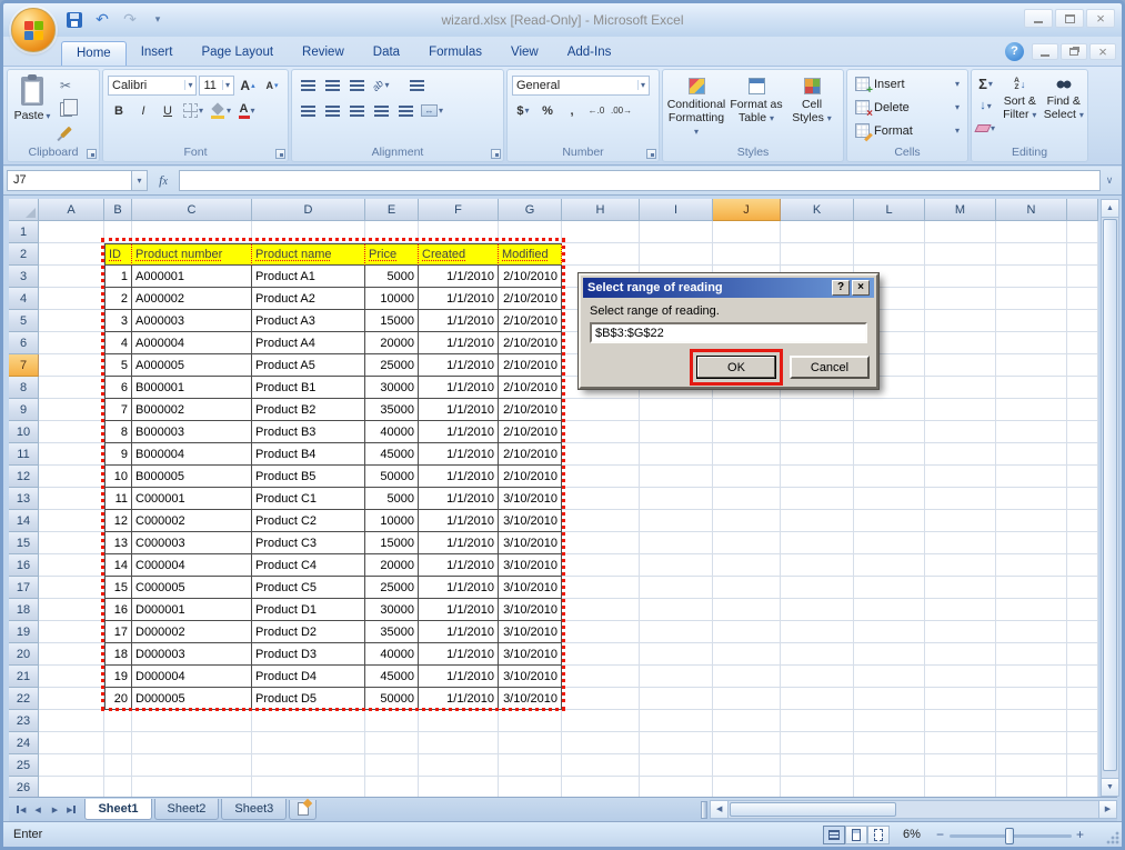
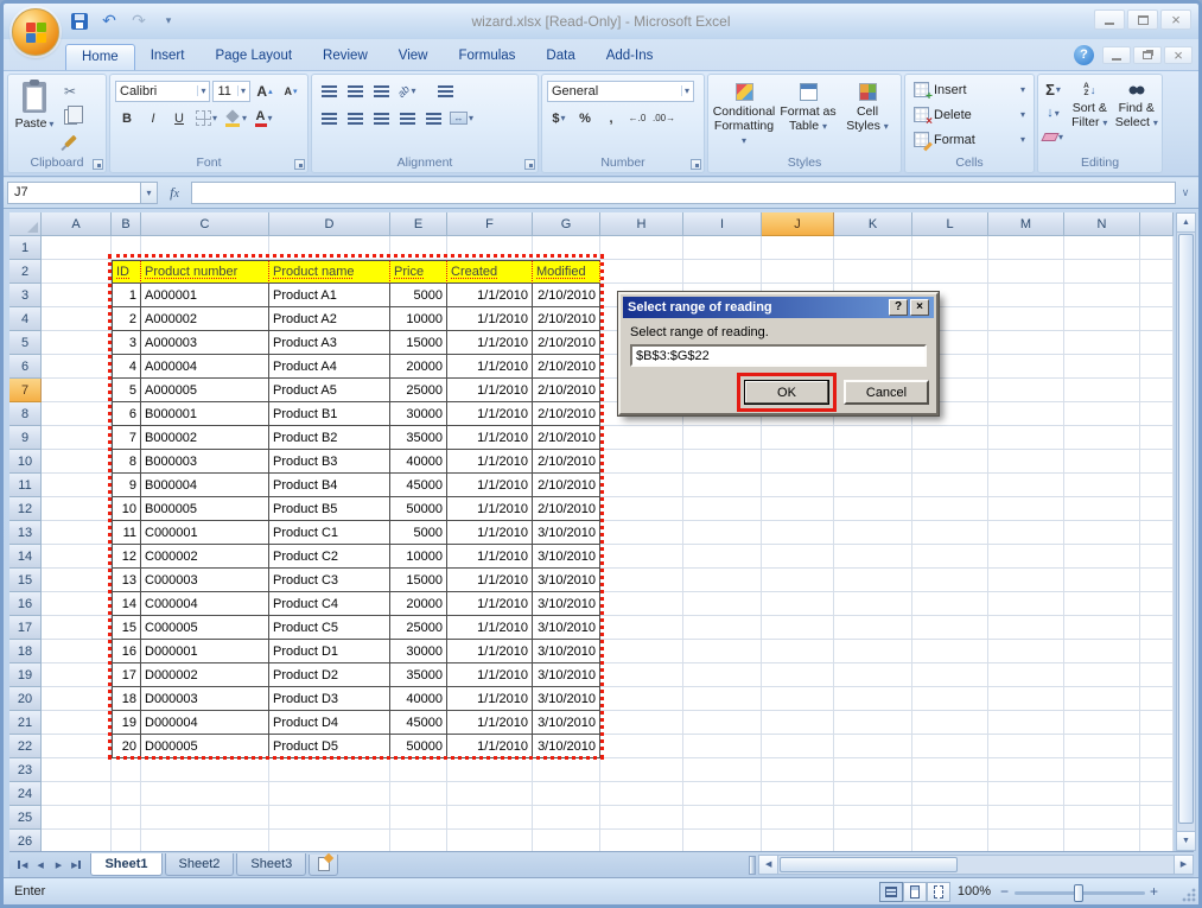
  ↶
  ↷
  ▾
  wizard.xlsx [Read-Only] - Microsoft Excel
  ×
  Home
  Insert
  Page Layout
  Review
- Data
+ View
  Formulas
- View
+ Data
  Add-Ins
  ?
  ×
  Paste
  ▾
  ✂
  Clipboard
  Calibri
  ▾
  11
  ▾
  A
  A
  B
  I
  U
  ▾
  ▾
  A
  ▾
  Font
  ▾
  ↔
  ▾
  Alignment
  General
  ▾
  $
  ▾
  %
  ,
  ←.0
  .00→
  Number
  Conditional Formatting ▾
  Format as Table ▾
  Cell Styles ▾
  Styles
  Insert
  ▾
  Delete
  ▾
  Format
  ▾
  Cells
  Σ
  ▾
  ↓
  ▾
  ▾
  ↓
  Sort & Filter ▾
  Find & Select ▾
  Editing
  J7
  ▾
  fx
  ∨
  	A	B	C	D	E	F	G	H	I	J	K	L	M	N
  1
  2		ID	Product number	Product name	Price	Created	Modified
  3		1	A000001	Product A1	5000	1/1/2010	2/10/2010
  4		2	A000002	Product A2	10000	1/1/2010	2/10/2010
  5		3	A000003	Product A3	15000	1/1/2010	2/10/2010
  6		4	A000004	Product A4	20000	1/1/2010	2/10/2010
  7		5	A000005	Product A5	25000	1/1/2010	2/10/2010
  8		6	B000001	Product B1	30000	1/1/2010	2/10/2010
  9		7	B000002	Product B2	35000	1/1/2010	2/10/2010
  10		8	B000003	Product B3	40000	1/1/2010	2/10/2010
  11		9	B000004	Product B4	45000	1/1/2010	2/10/2010
  12		10	B000005	Product B5	50000	1/1/2010	2/10/2010
  13		11	C000001	Product C1	5000	1/1/2010	3/10/2010
  14		12	C000002	Product C2	10000	1/1/2010	3/10/2010
  15		13	C000003	Product C3	15000	1/1/2010	3/10/2010
  16		14	C000004	Product C4	20000	1/1/2010	3/10/2010
  17		15	C000005	Product C5	25000	1/1/2010	3/10/2010
  18		16	D000001	Product D1	30000	1/1/2010	3/10/2010
  19		17	D000002	Product D2	35000	1/1/2010	3/10/2010
  20		18	D000003	Product D3	40000	1/1/2010	3/10/2010
  21		19	D000004	Product D4	45000	1/1/2010	3/10/2010
  22		20	D000005	Product D5	50000	1/1/2010	3/10/2010
  23
  24
  25
  26
  Select range of reading
  ?
  ×
  Select range of reading.
  $B$3:$G$22
  OK
  Cancel
  Sheet1
  Sheet2
  Sheet3
  Enter
- 6%
+ 100%
  −
  +
